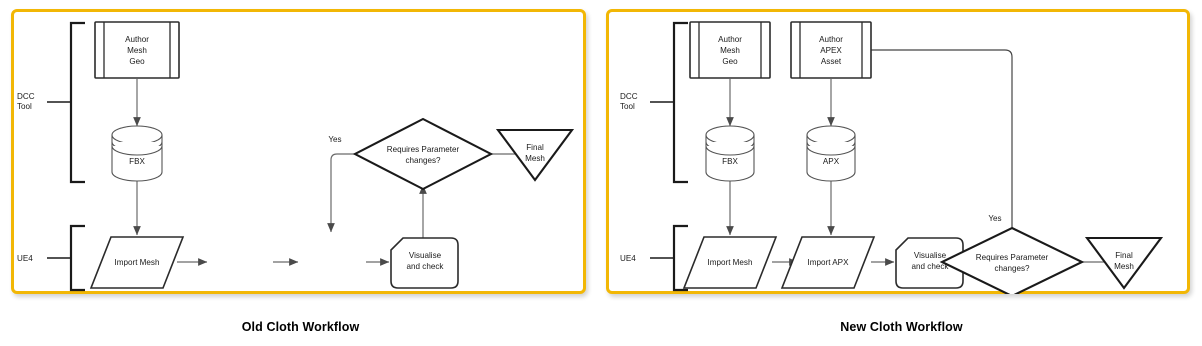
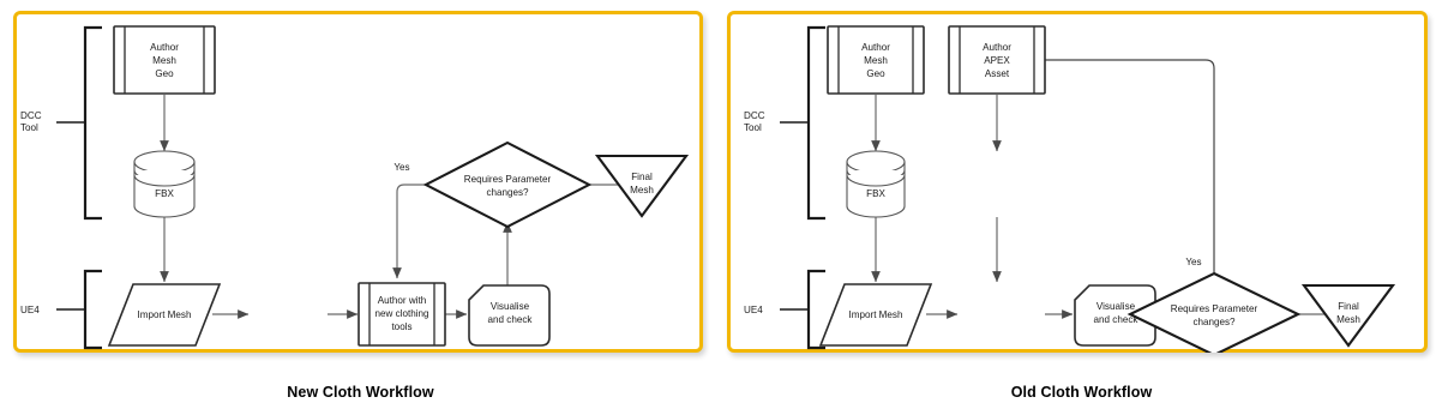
  DCC
  Tool
  UE4
  Author
  Mesh
  Geo
  FBX
  Import Mesh
+ Author with
+ new clothing
+ tools
  Visualise
  and check
  Requires Parameter
  changes?
  Final
  Mesh
  Yes
- Old Cloth Workflow
+ New Cloth Workflow
  DCC
  Tool
  UE4
  Author
  Mesh
  Geo
  Author
  APEX
  Asset
  FBX
- APX
  Import Mesh
- Import APX
  Visualise
  and check
  Requires Parameter
  changes?
  Final
  Mesh
  Yes
- New Cloth Workflow
+ Old Cloth Workflow
